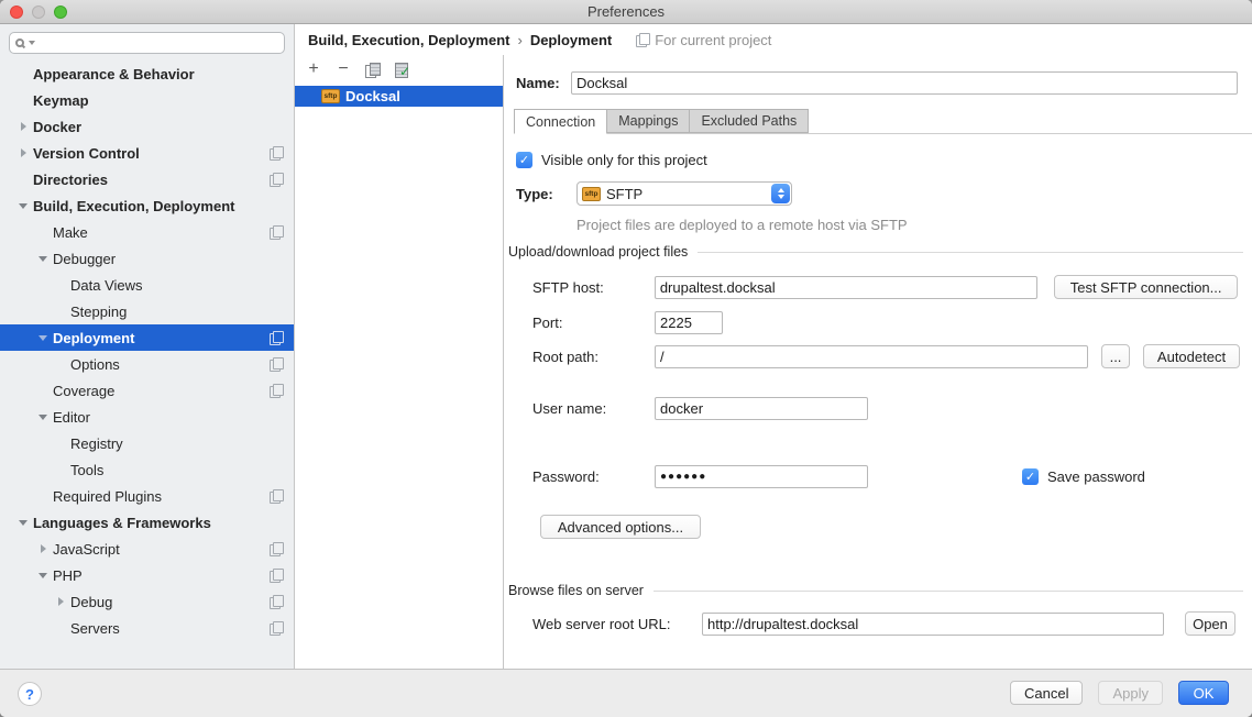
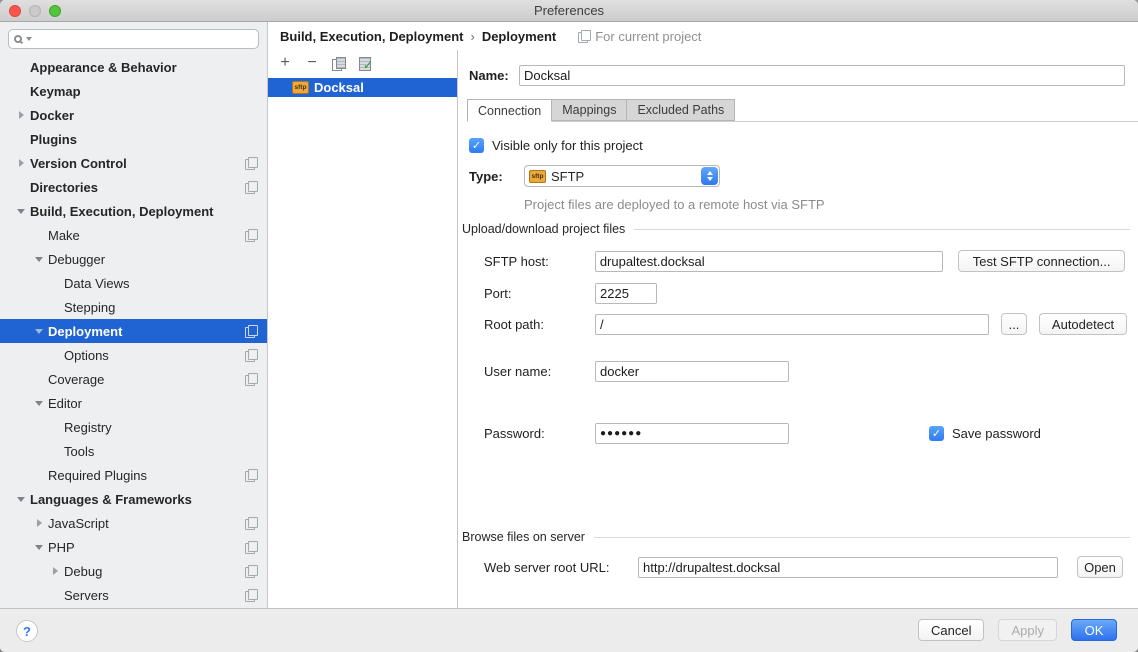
  Preferences
  Appearance & Behavior
  Keymap
  Docker
+ Plugins
  Version Control
  Directories
  Build, Execution, Deployment
  Make
  Debugger
  Data Views
  Stepping
  Deployment
  Options
  Coverage
  Editor
  Registry
  Tools
  Required Plugins
  Languages & Frameworks
  JavaScript
  PHP
  Debug
  Servers
  Build, Execution, Deployment
  ›
  Deployment
  For current project
  +
  −
  Docksal
  Name:
  Docksal
  Connection
  Mappings
  Excluded Paths
  ✓
  Visible only for this project
  Type:
  SFTP
  Project files are deployed to a remote host via SFTP
  Upload/download project files
  SFTP host:
  drupaltest.docksal
  Test SFTP connection...
  Port:
  2225
  Root path:
  /
  ...
  Autodetect
  User name:
  docker
  Password:
  ●●●●●●
  ✓
  Save password
- Advanced options...
  Browse files on server
  Web server root URL:
  http://drupaltest.docksal
  Open
  ?
  Cancel
  Apply
  OK
